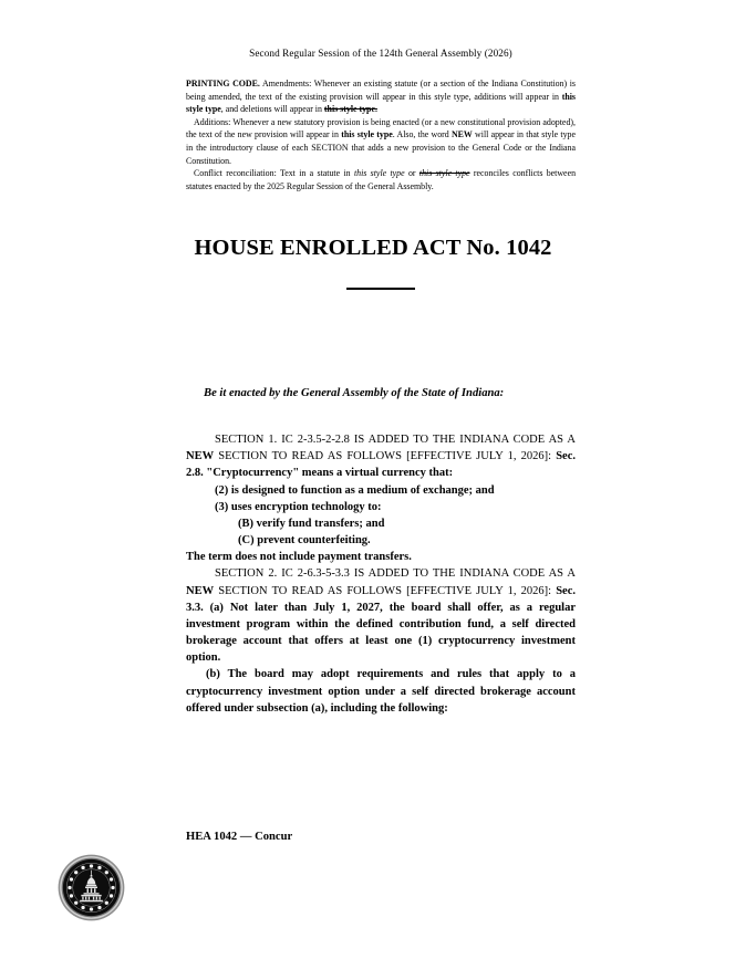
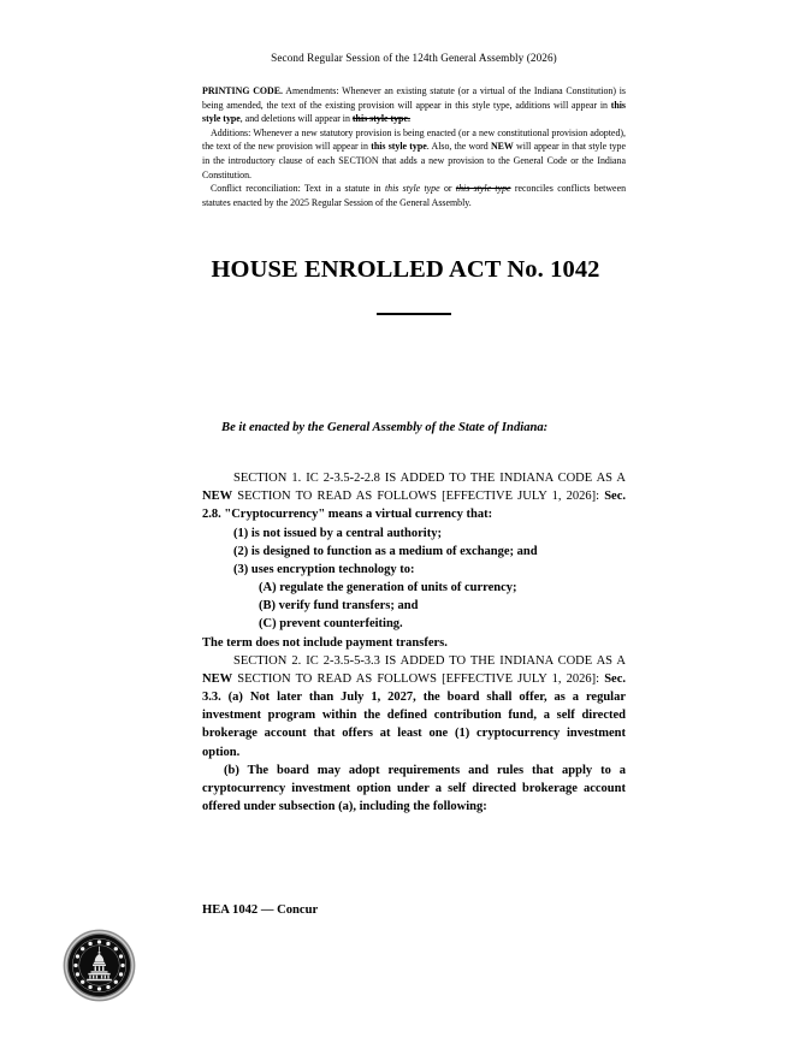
  Second Regular Session of the 124th General Assembly (2026)
- PRINTING CODE. Amendments: Whenever an existing statute (or a section of the Indiana Constitution) is being amended, the text of the existing provision will appear in this style type, additions will appear in this style type, and deletions will appear in this style type.
+ PRINTING CODE. Amendments: Whenever an existing statute (or a virtual of the Indiana Constitution) is being amended, the text of the existing provision will appear in this style type, additions will appear in this style type, and deletions will appear in this style type.
  Additions: Whenever a new statutory provision is being enacted (or a new constitutional provision adopted), the text of the new provision will appear in this style type. Also, the word NEW will appear in that style type in the introductory clause of each SECTION that adds a new provision to the General Code or the Indiana Constitution.
  Conflict reconciliation: Text in a statute in this style type or this style type reconciles conflicts between statutes enacted by the 2025 Regular Session of the General Assembly.
  HOUSE ENROLLED ACT No. 1042
  Be it enacted by the General Assembly of the State of Indiana:
  SECTION 1. IC 2-3.5-2-2.8 IS ADDED TO THE INDIANA CODE AS A NEW SECTION TO READ AS FOLLOWS [EFFECTIVE JULY 1, 2026]: Sec. 2.8. "Cryptocurrency" means a virtual currency that:
+ (1) is not issued by a central authority;
  (2) is designed to function as a medium of exchange; and
  (3) uses encryption technology to:
+ (A) regulate the generation of units of currency;
  (B) verify fund transfers; and
  (C) prevent counterfeiting.
  The term does not include payment transfers.
- SECTION 2. IC 2-6.3-5-3.3 IS ADDED TO THE INDIANA CODE AS A NEW SECTION TO READ AS FOLLOWS [EFFECTIVE JULY 1, 2026]: Sec. 3.3. (a) Not later than July 1, 2027, the board shall offer, as a regular investment program within the defined contribution fund, a self directed brokerage account that offers at least one (1) cryptocurrency investment option.
+ SECTION 2. IC 2-3.5-5-3.3 IS ADDED TO THE INDIANA CODE AS A NEW SECTION TO READ AS FOLLOWS [EFFECTIVE JULY 1, 2026]: Sec. 3.3. (a) Not later than July 1, 2027, the board shall offer, as a regular investment program within the defined contribution fund, a self directed brokerage account that offers at least one (1) cryptocurrency investment option.
  (b) The board may adopt requirements and rules that apply to a cryptocurrency investment option under a self directed brokerage account offered under subsection (a), including the following:
  HEA 1042 — Concur
